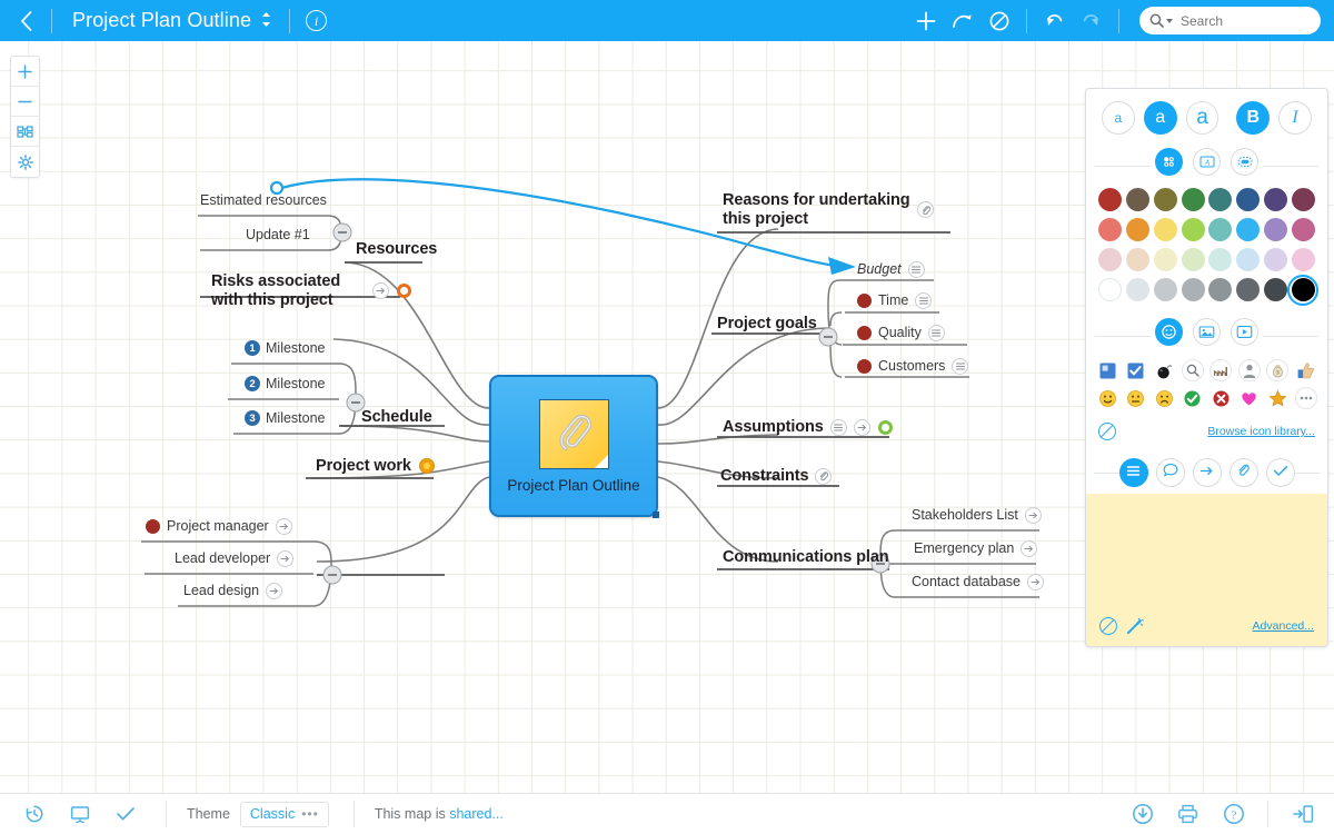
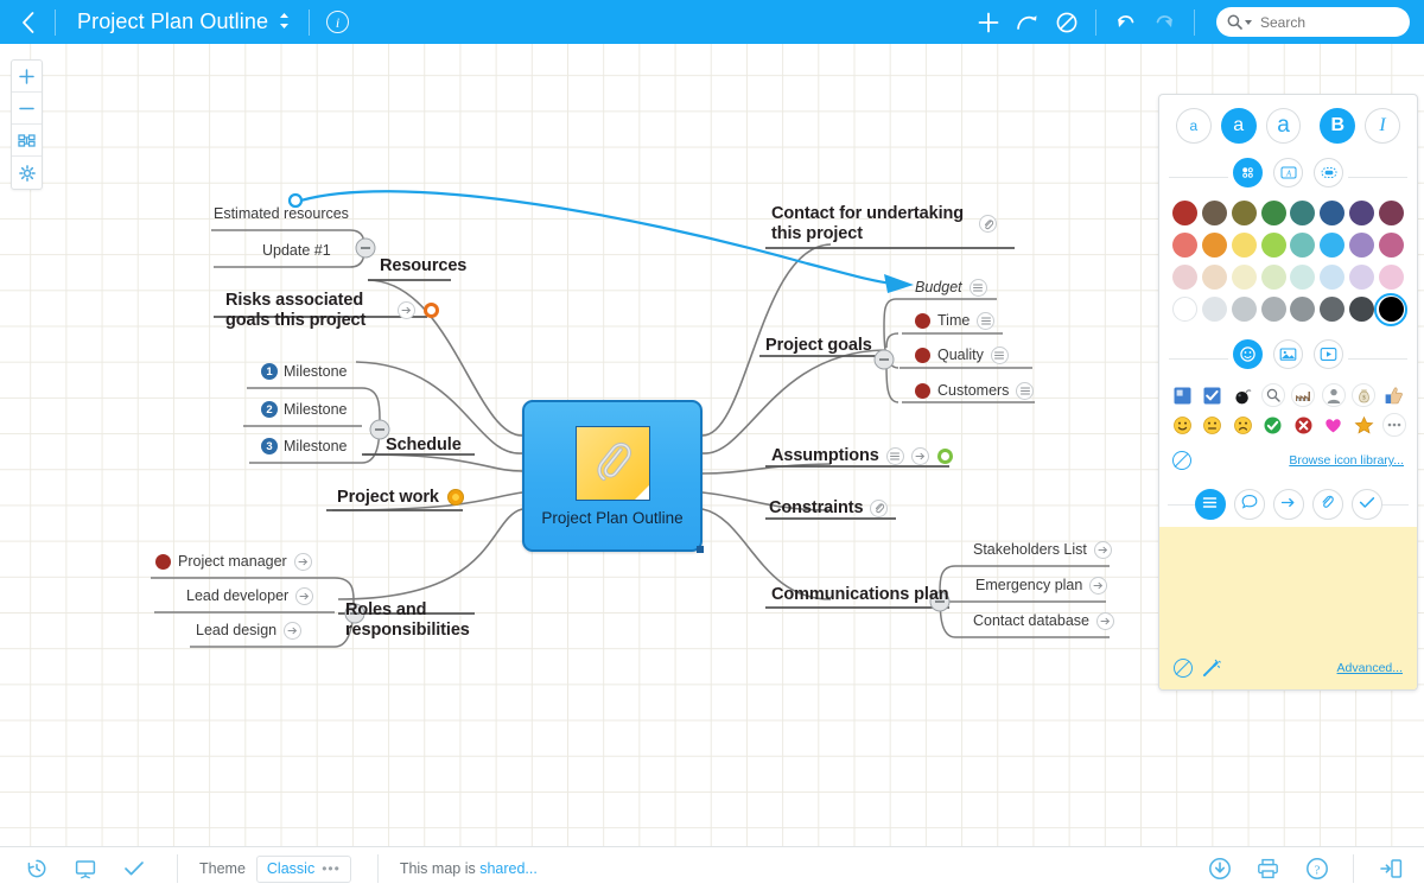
  Project Plan Outline
  i
  Search
  Estimated resources
  Update #1
  1
  Milestone
  2
  Milestone
  3
  Milestone
  Project manager
  Lead developer
  Lead design
  Resources
- Risks associated with this project
+ Risks associated goals this project
  Schedule
  Project work
+ Roles and responsibilities
  Project Plan Outline
- Reasons for undertaking this project
+ Contact for undertaking this project
  Project goals
  Assumptions
  Constraints
  Communications plan
  Budget
  Time
  Quality
  Customers
  Stakeholders List
  Emergency plan
  Contact database
  a
  a
  a
  B
  I
  A
  Browse icon library...
  Advanced...
  Theme
  Classic
  •••
  This map is shared...
  ?
